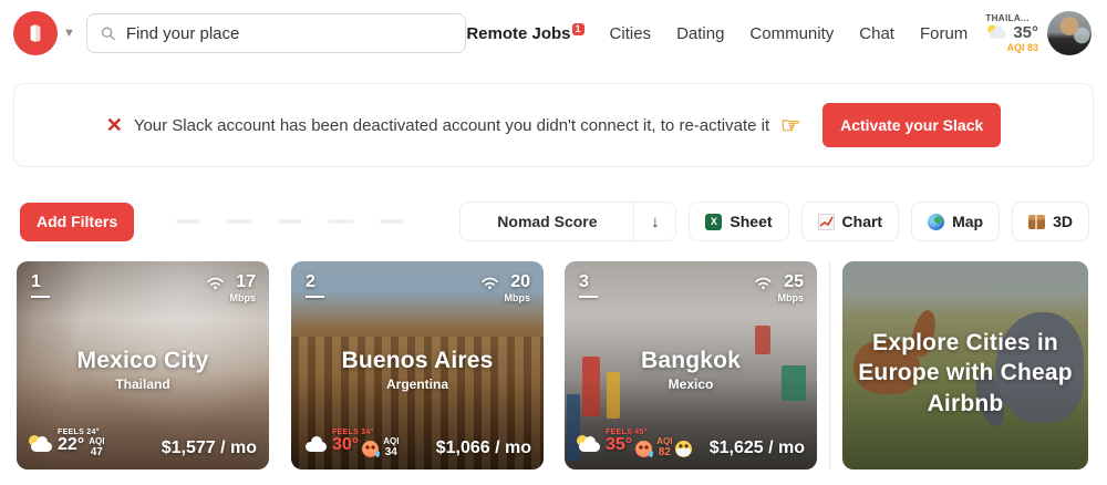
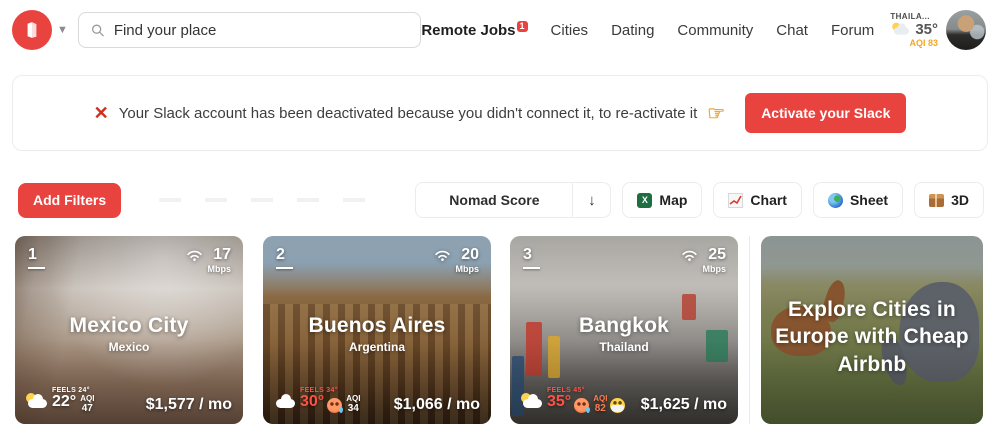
  ▼
  Find your place
  Remote Jobs 1
  Cities
  Dating
  Community
  Chat
  Forum
  THAILA...
  35°
  AQI 83
  ✕
- Your Slack account has been deactivated account you didn't connect it, to re-activate it
+ Your Slack account has been deactivated because you didn't connect it, to re-activate it
  ☞
  Activate your Slack
  Add Filters
  Nomad Score
  ↓
- Sheet
+ Map
  Chart
- Map
+ Sheet
  3D
  1
  17
  Mbps
  Mexico City
- Thailand
+ Mexico
  22°
  AQI
  47
  $1,577 / mo
  2
  20
  Mbps
  Buenos Aires
  Argentina
  30°
  AQI
  34
  $1,066 / mo
  3
  25
  Mbps
  Bangkok
- Mexico
+ Thailand
  35°
  AQI
  82
  $1,625 / mo
  Explore Cities in Europe with Cheap Airbnb
